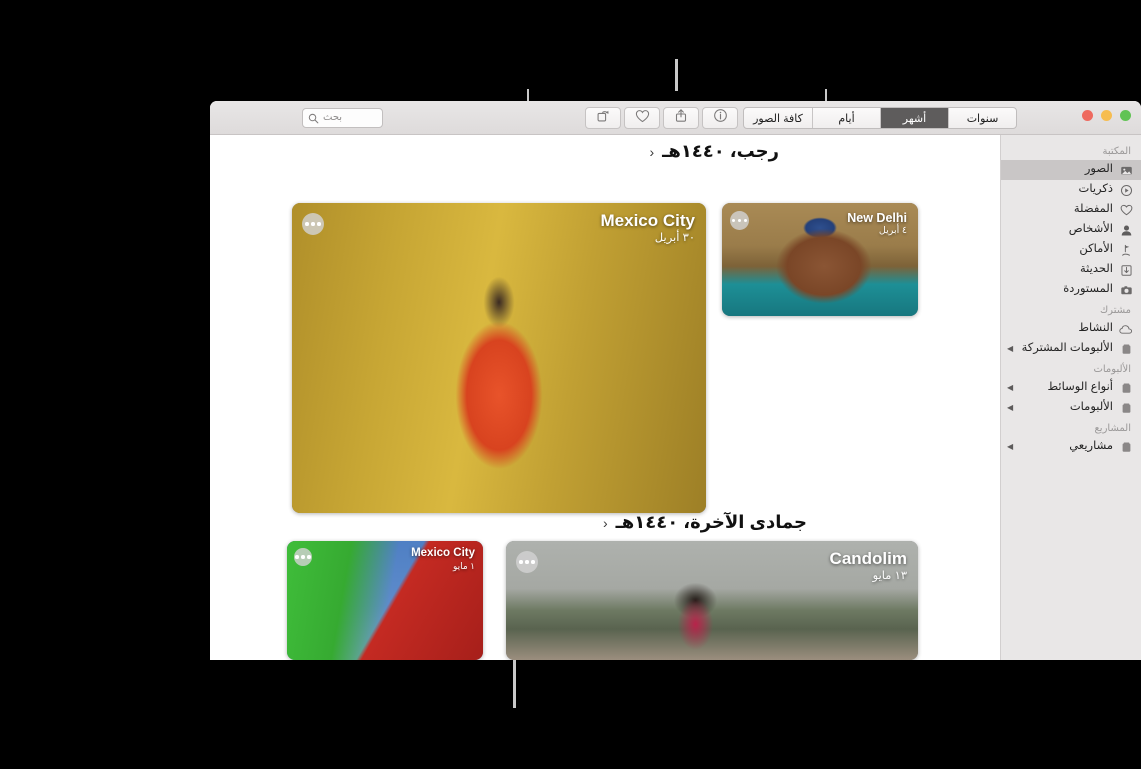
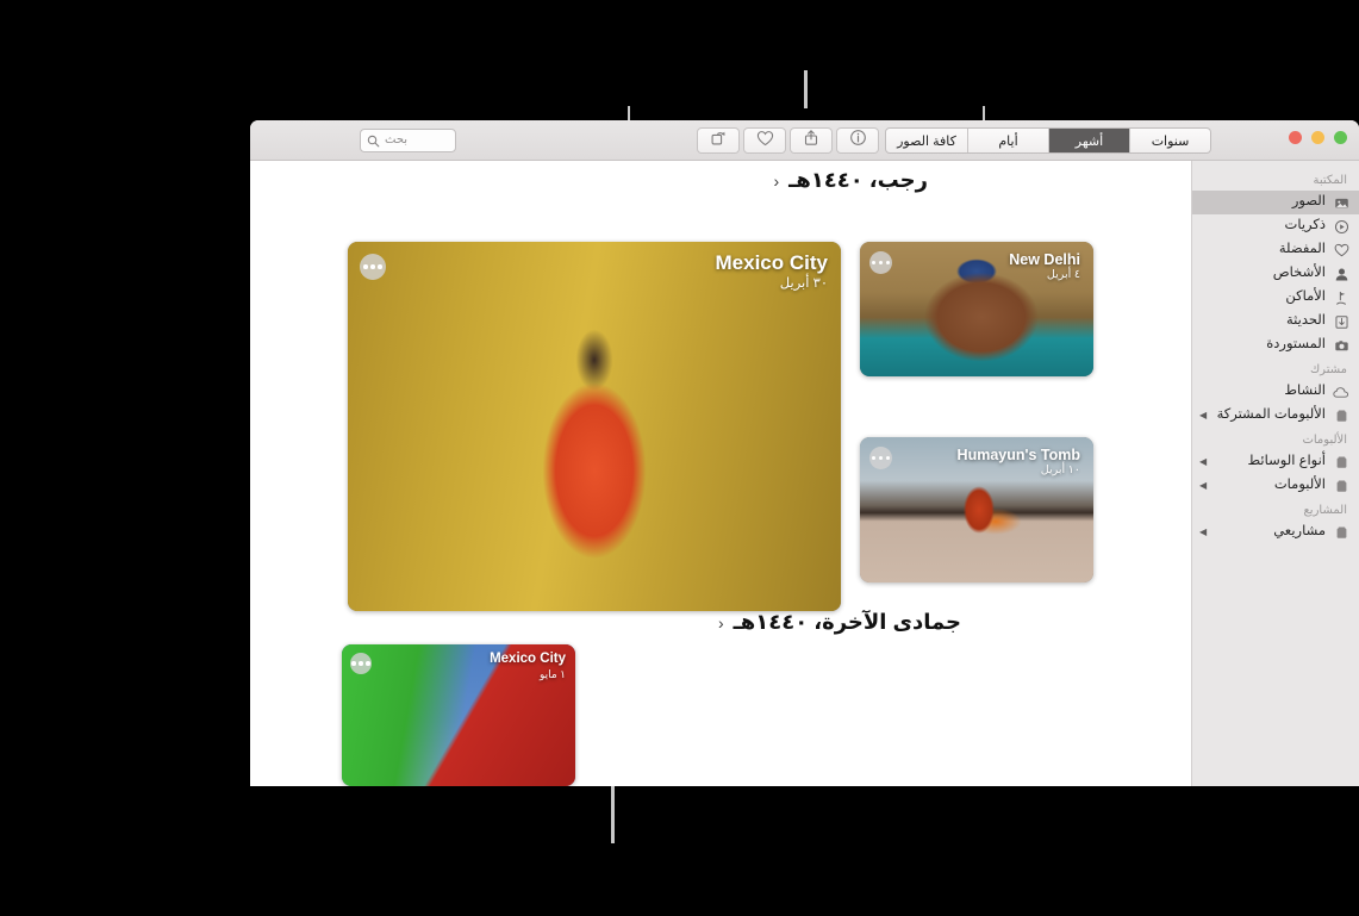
  بحث
  سنوات
  أشهر
  أيام
  كافة الصور
  المكتبة
  الصور
  ذكريات
  المفضلة
  الأشخاص
  الأماكن
  الحديثة
  المستوردة
  مشترك
  النشاط
  الألبومات المشتركة
  ◀
  الألبومات
  أنواع الوسائط
  ◀
  الألبومات
  ◀
  المشاريع
  مشاريعي
  ◀
  رجب، ١٤٤٠هـ
  ‹
  New Delhi
  ٤ أبريل
+ Humayun's Tomb
+ ١٠ أبريل
  Mexico City
  ٣٠ أبريل
  جمادى الآخرة، ١٤٤٠هـ
  ‹
- Candolim
- ١٣ مايو
  Mexico City
  ١ مايو
